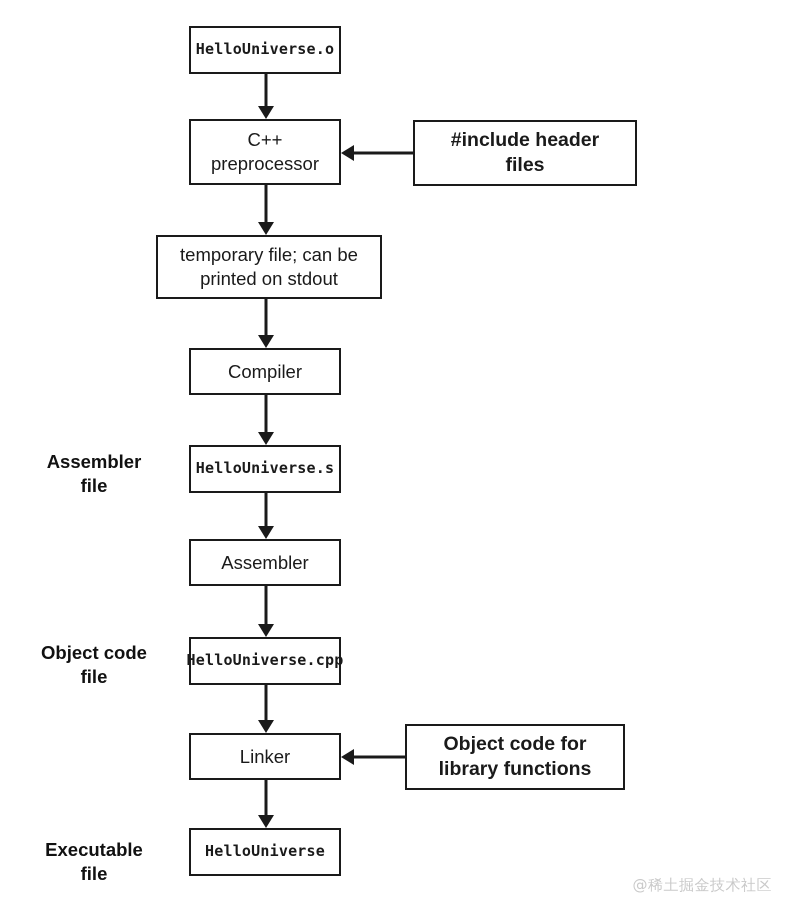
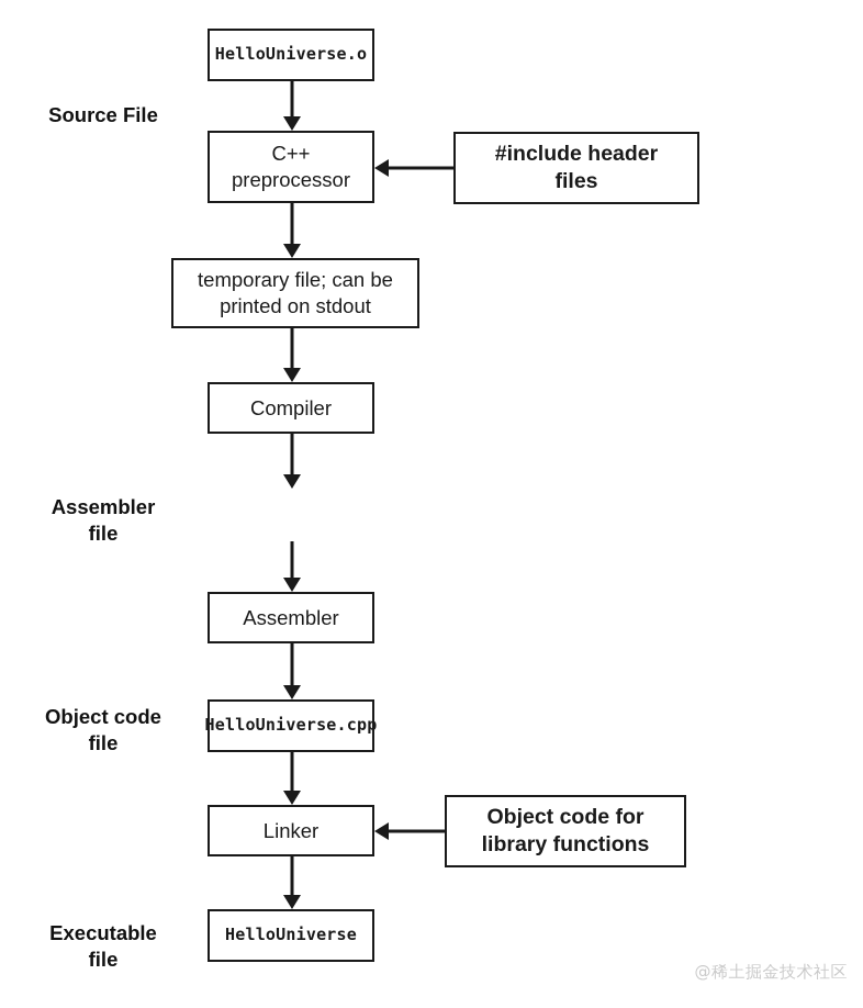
+ Source File
  Assembler
  file
  Object code
  file
  Executable
  file
  HelloUniverse.o
  C++
  preprocessor
  #include header
  files
  temporary file; can be
  printed on stdout
  Compiler
- HelloUniverse.s
  Assembler
  HelloUniverse.cpp
  Linker
  Object code for
  library functions
  HelloUniverse
  @稀土掘金技术社区
